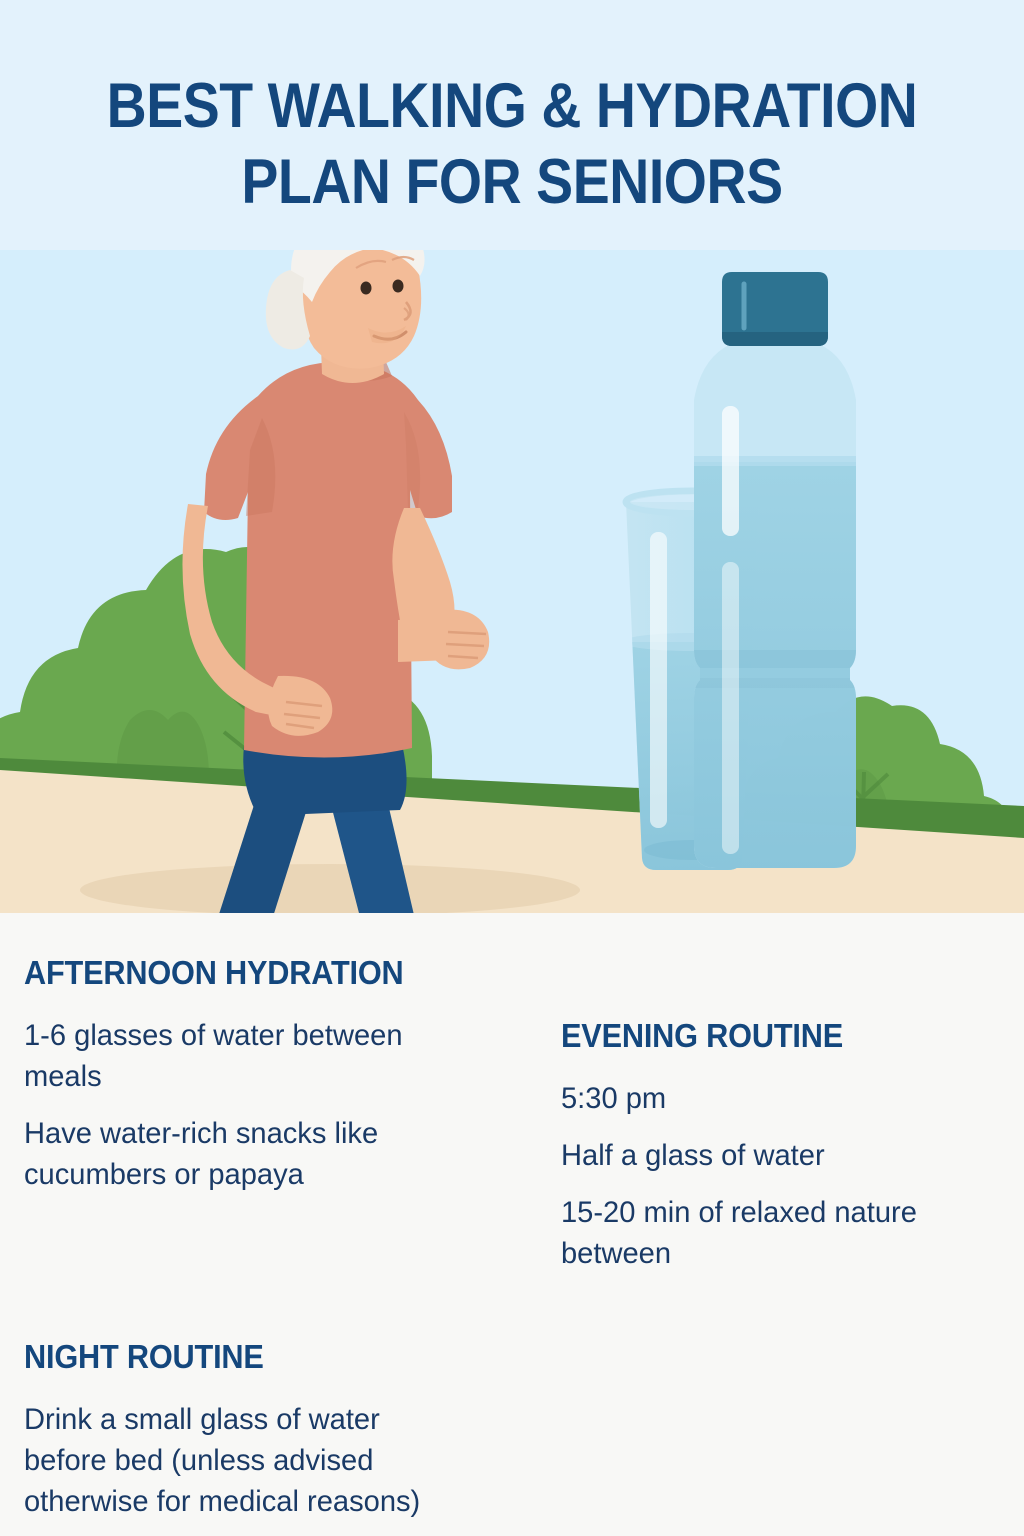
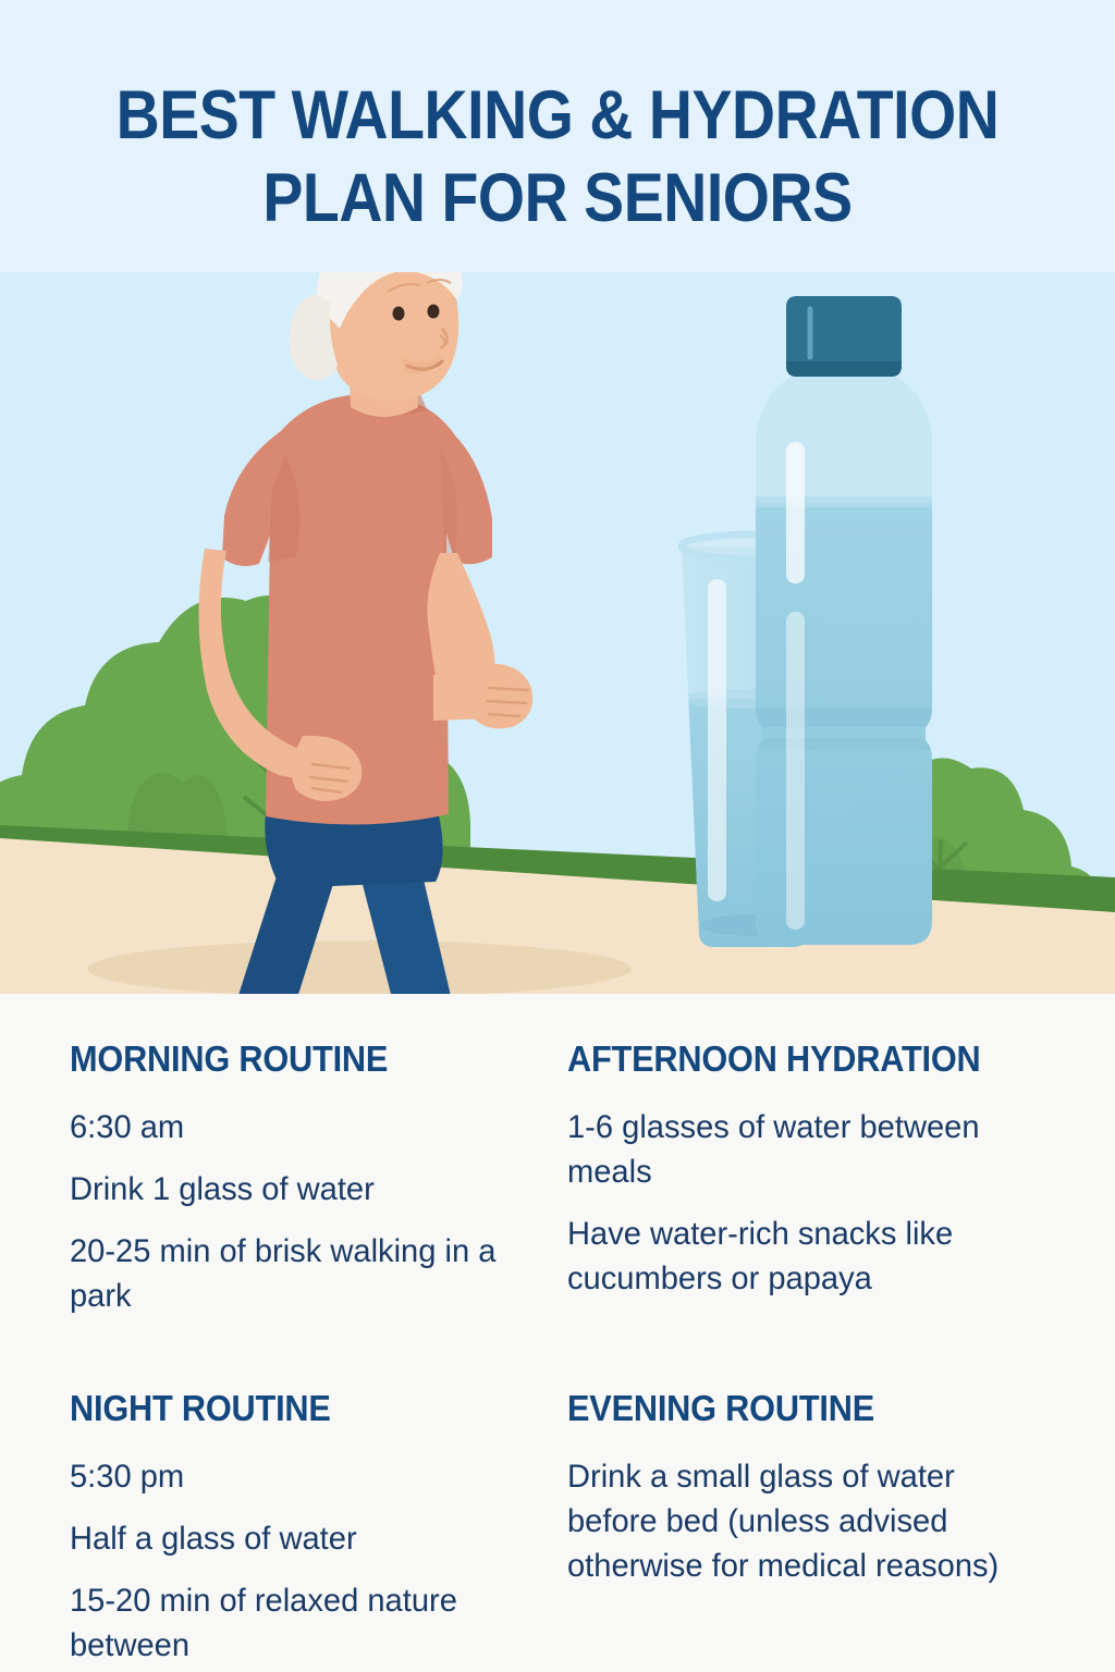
  BEST WALKING & HYDRATION
  PLAN FOR SENIORS
+ MORNING ROUTINE
+ 6:30 am
+ Drink 1 glass of water
+ 20-25 min of brisk walking in a park
  AFTERNOON HYDRATION
  1-6 glasses of water between meals
  Have water-rich snacks like cucumbers or papaya
- EVENING ROUTINE
+ NIGHT ROUTINE
  5:30 pm
  Half a glass of water
  15-20 min of relaxed nature between
- NIGHT ROUTINE
+ EVENING ROUTINE
  Drink a small glass of water before bed (unless advised otherwise for medical reasons)
